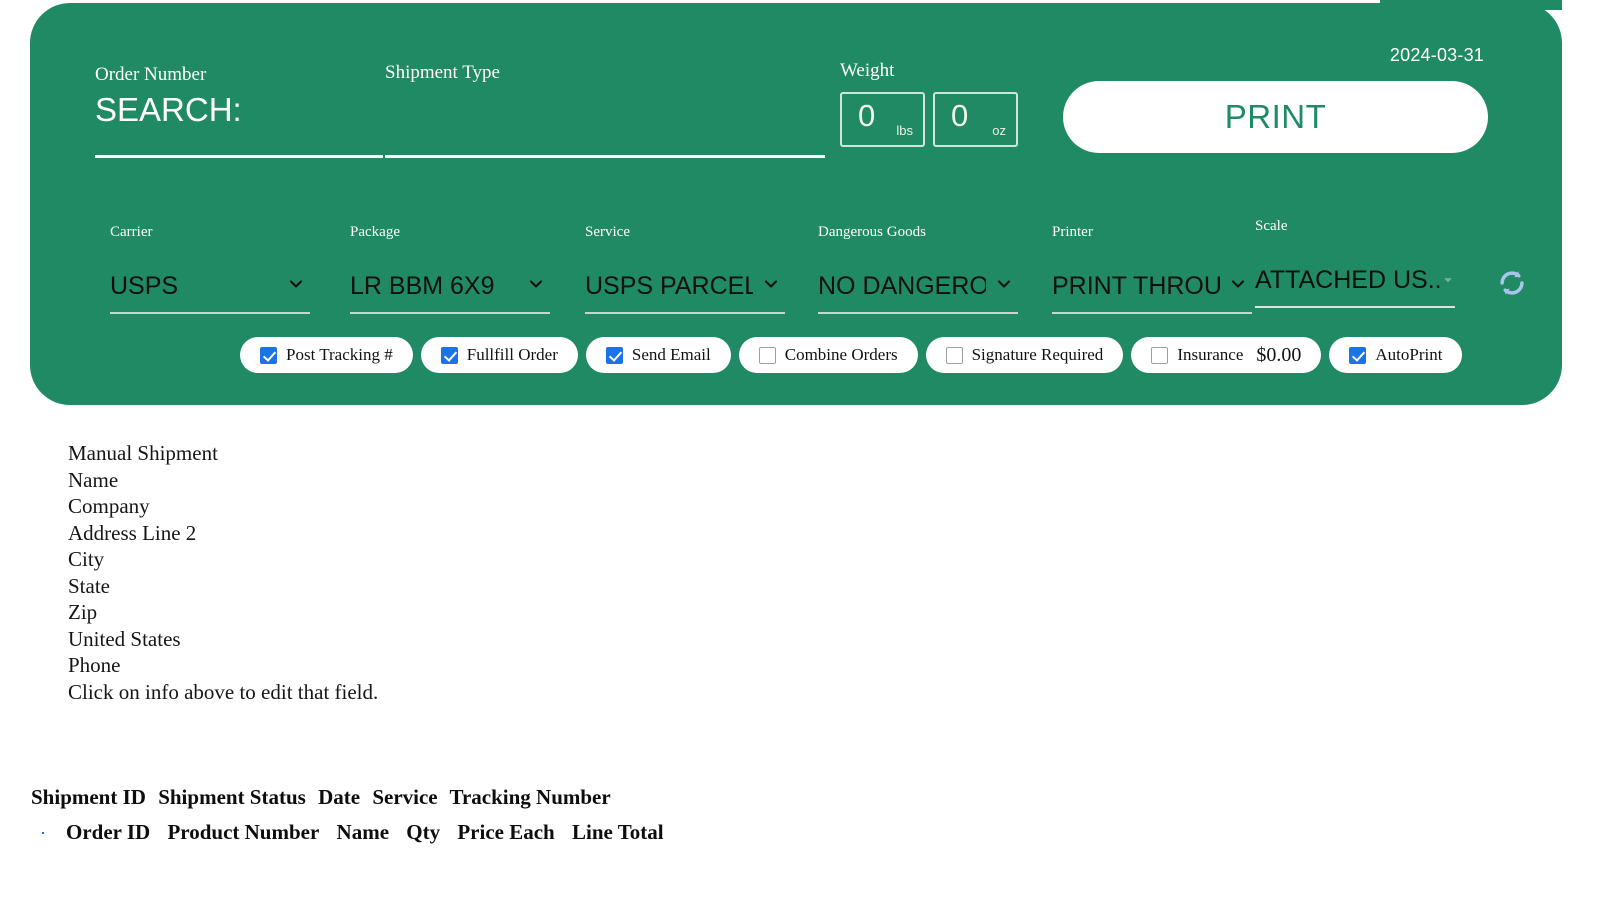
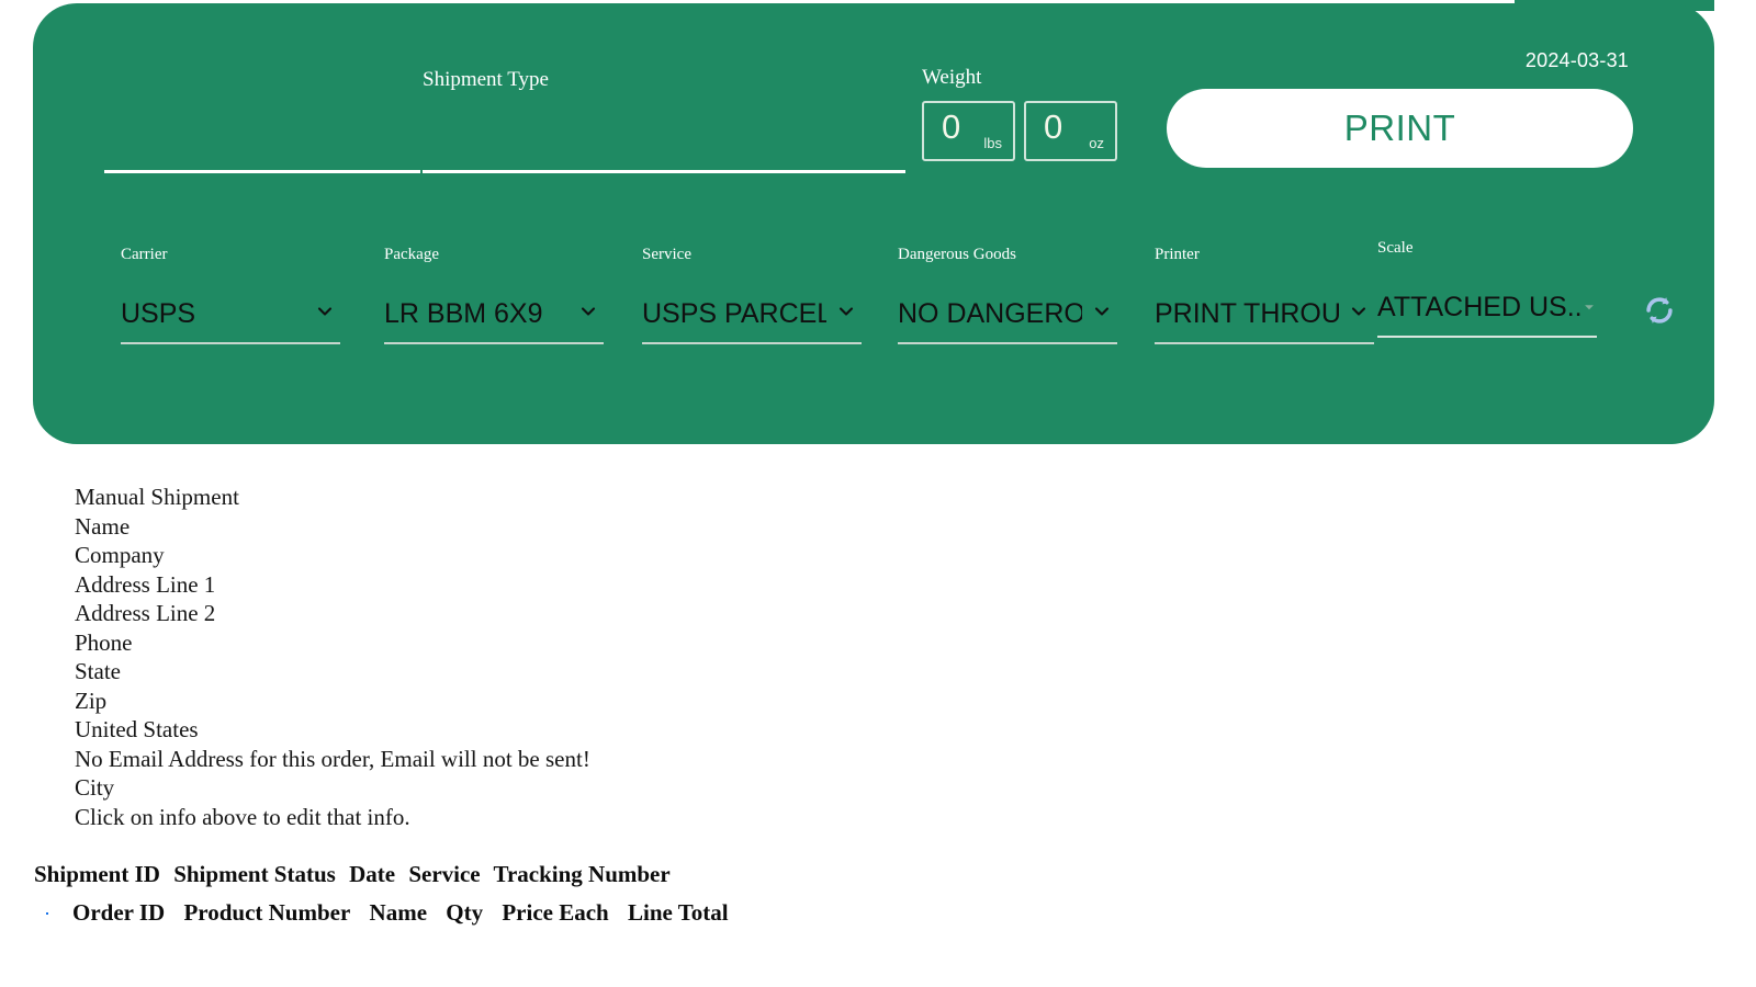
  2024-03-31
- Order Number
- SEARCH:
  Shipment Type
  Weight
  0
  lbs
  0
  oz
  PRINT
  Carrier
  USPS
  Package
  LR BBM 6X9
  Service
  USPS PARCEL
  Dangerous Goods
  NO DANGERO
  Printer
  PRINT THROU
  Scale
  ATTACHED US..
- Post Tracking #
- Fullfill Order
- Send Email
- Combine Orders
- Signature Required
- Insurance
- $0.00
- AutoPrint
  Manual Shipment
  Name
  Company
+ Address Line 1
  Address Line 2
- City
+ Phone
  State
  Zip
  United States
+ No Email Address for this order, Email will not be sent!
- Phone
+ City
- Click on info above to edit that field.
+ Click on info above to edit that info.
  Shipment ID Shipment Status Date Service Tracking Number
  Order ID Product Number Name Qty Price Each Line Total
